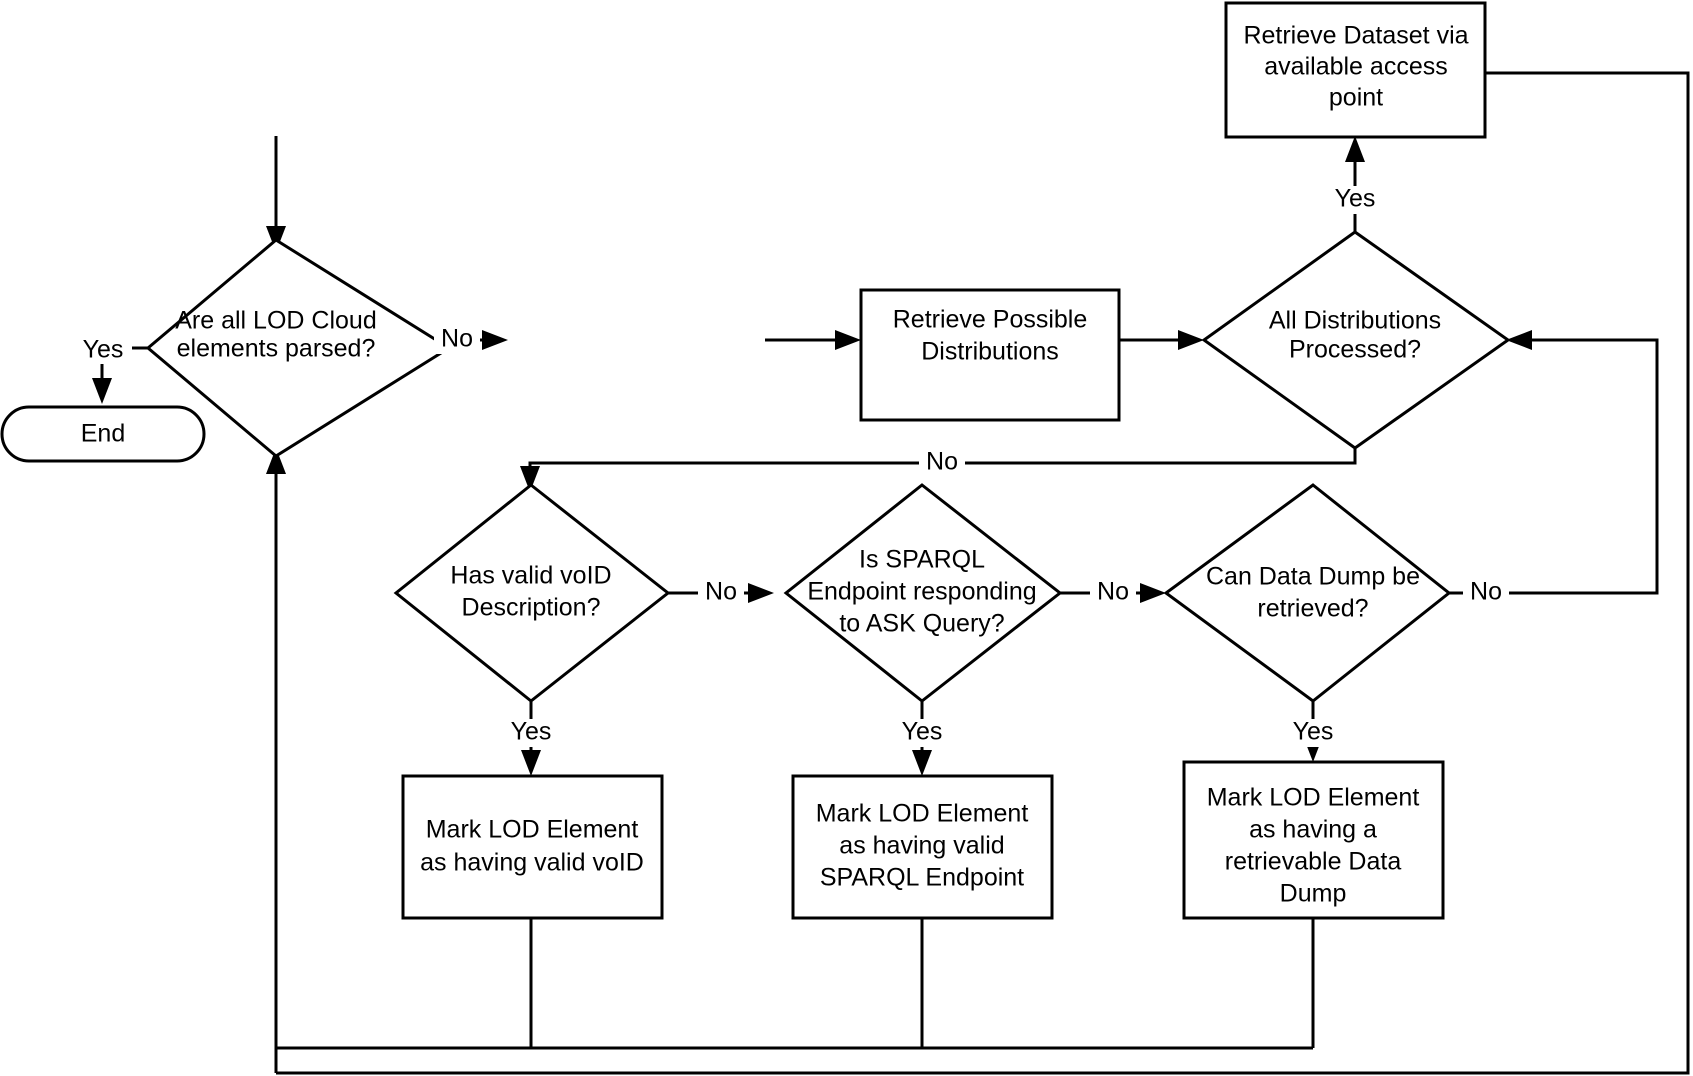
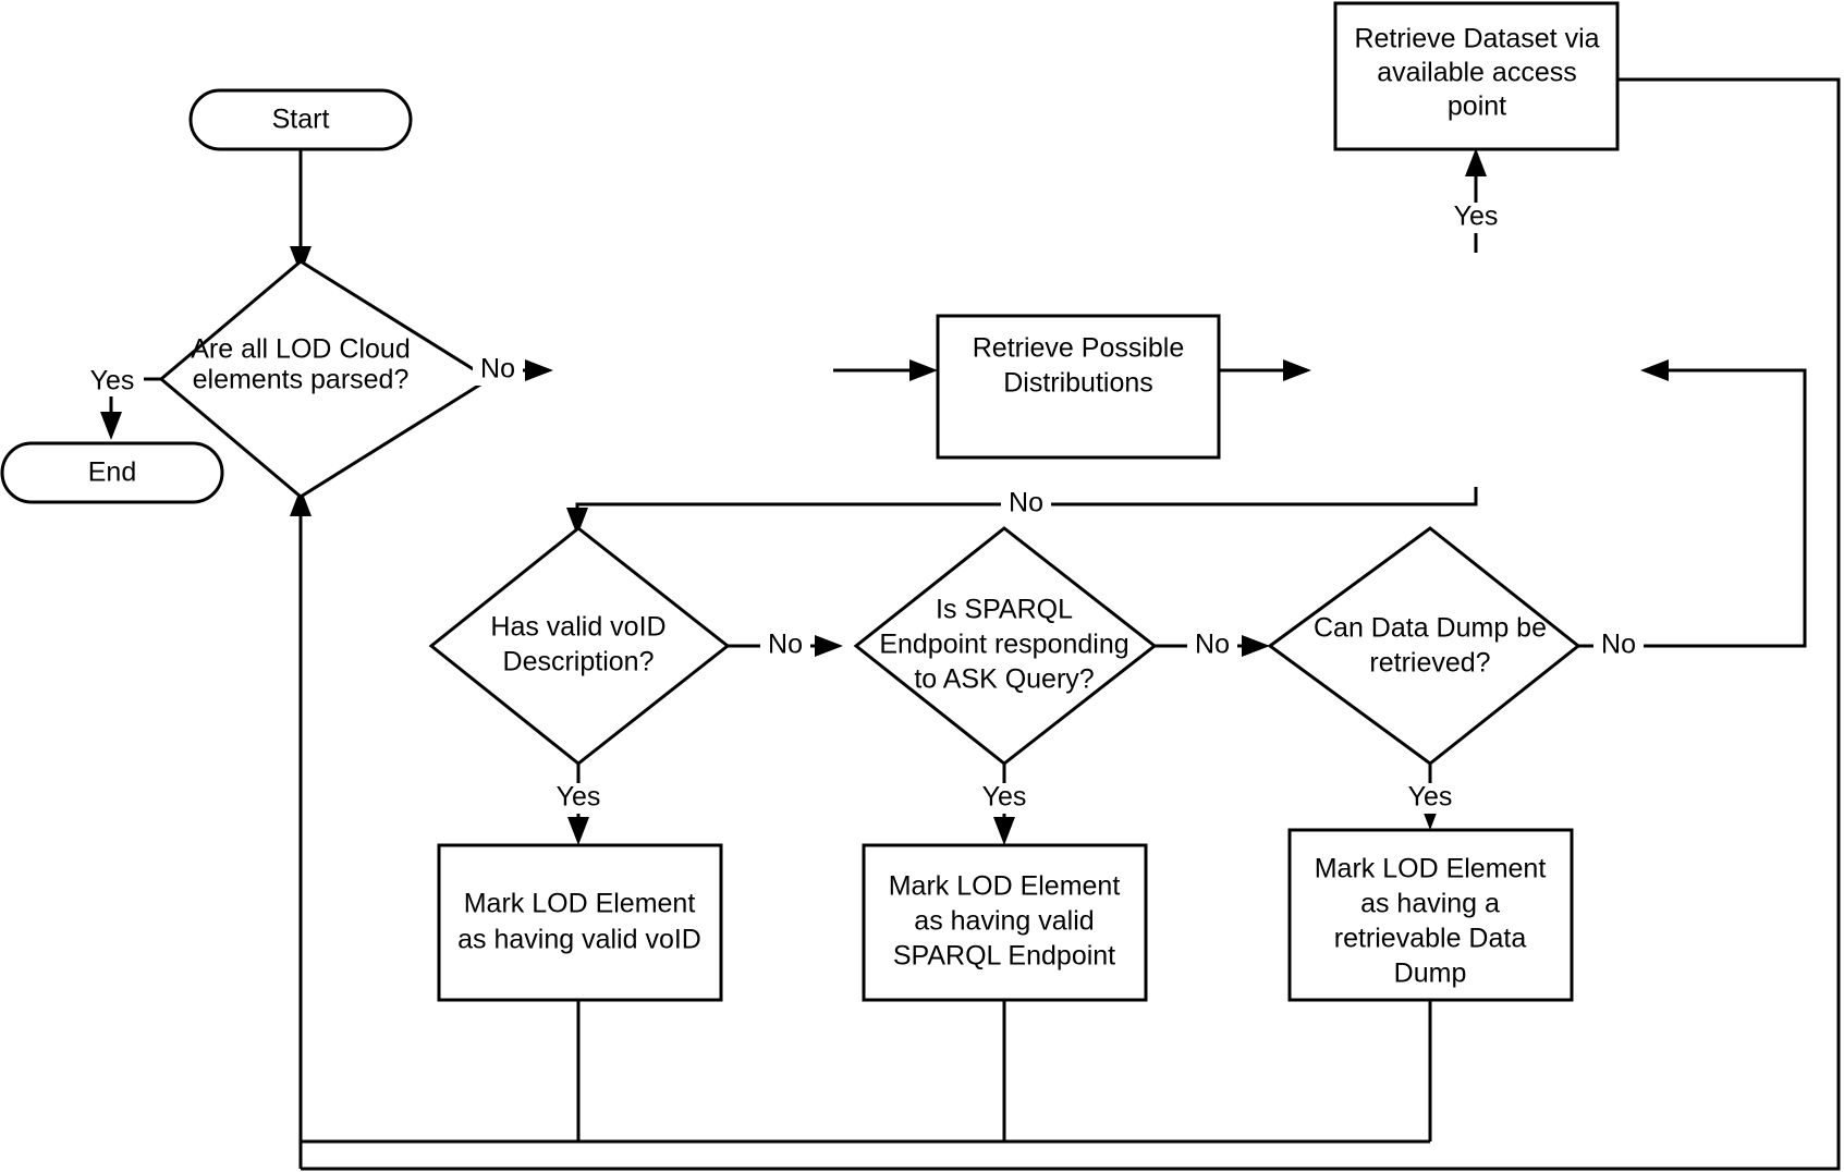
+ Start
  End
  Are all LOD Cloud
  elements parsed?
  Retrieve Possible
  Distributions
- All Distributions
- Processed?
  Retrieve Dataset via
  available access
  point
  Has valid voID
  Description?
  Is SPARQL
  Endpoint responding
  to ASK Query?
  Can Data Dump be
  retrieved?
  Mark LOD Element
  as having valid voID
  Mark LOD Element
  as having valid
  SPARQL Endpoint
  Mark LOD Element
  as having a
  retrievable Data
  Dump
  Yes
  No
  Yes
  No
  No
  Yes
  No
  Yes
  No
  Yes
